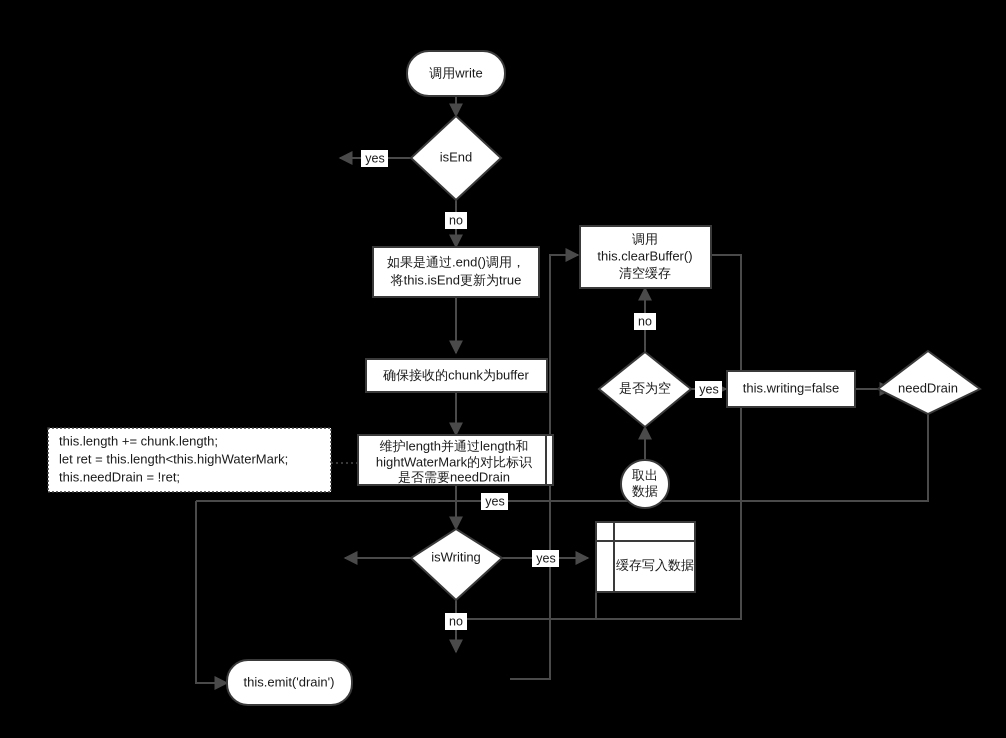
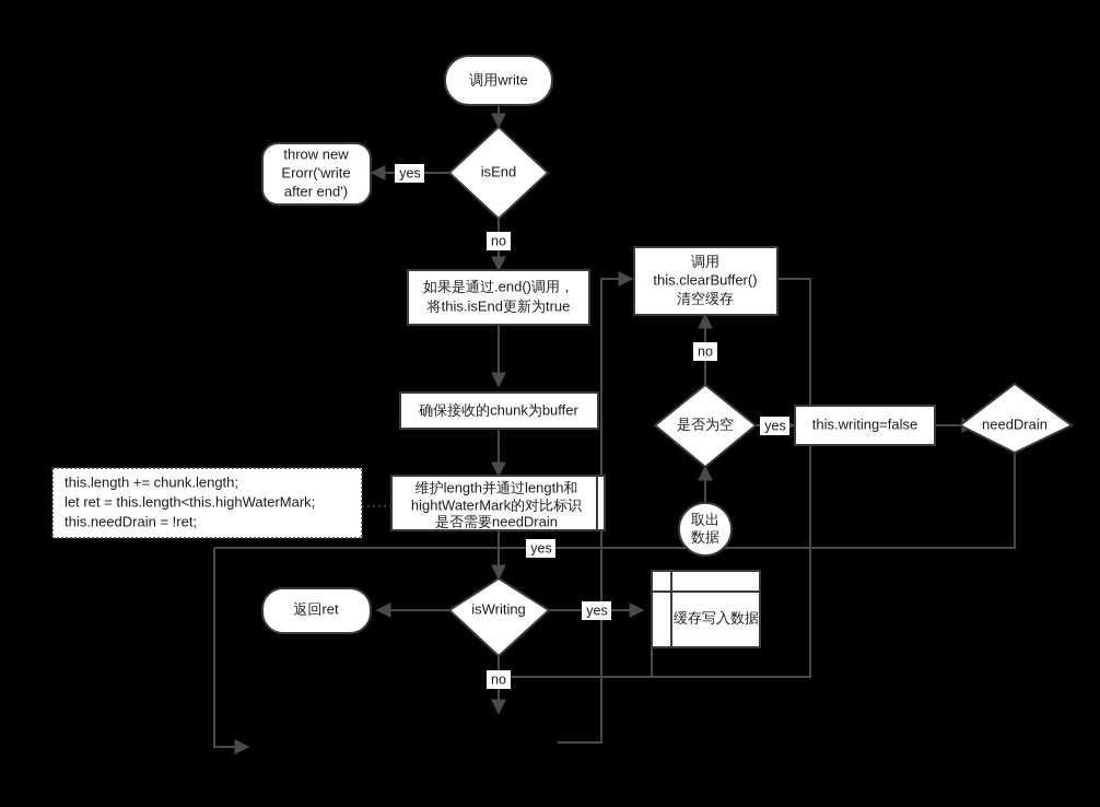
  调用write
  isEnd
+ throw new
+ Erorr('write
+ after end')
  如果是通过.end()调用，
  将this.isEnd更新为true
  确保接收的chunk为buffer
  维护length并通过length和
  hightWaterMark的对比标识
  是否需要needDrain
  this.length += chunk.length;
  let ret = this.length<this.highWaterMark;
  this.needDrain = !ret;
  isWriting
+ 返回ret
  缓存写入数据
- this.emit('drain')
  调用
  this.clearBuffer()
  清空缓存
  是否为空
  取出
  数据
  this.writing=false
  needDrain
  yes
  no
  yes
  no
  yes
  no
  yes
